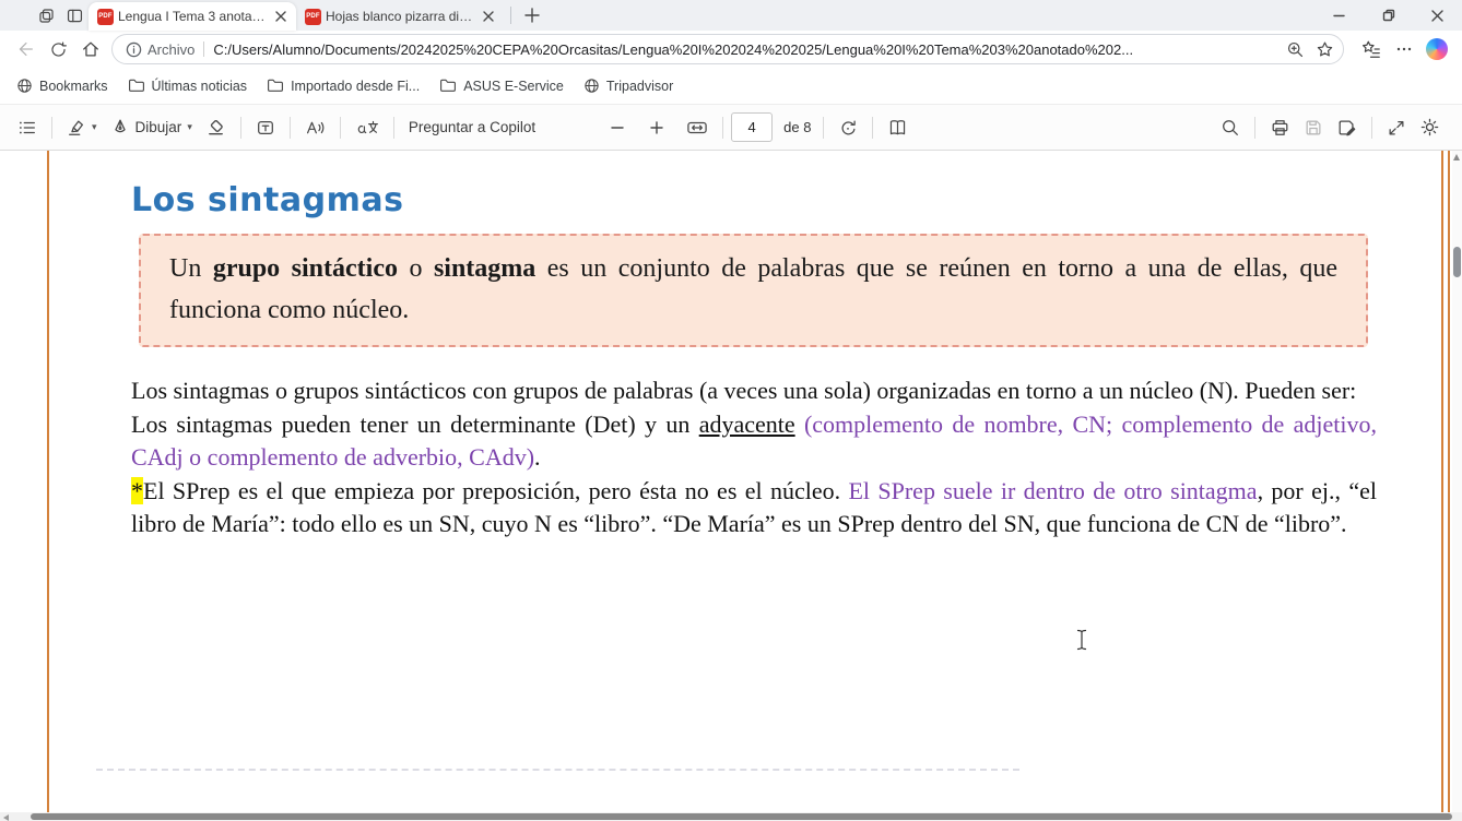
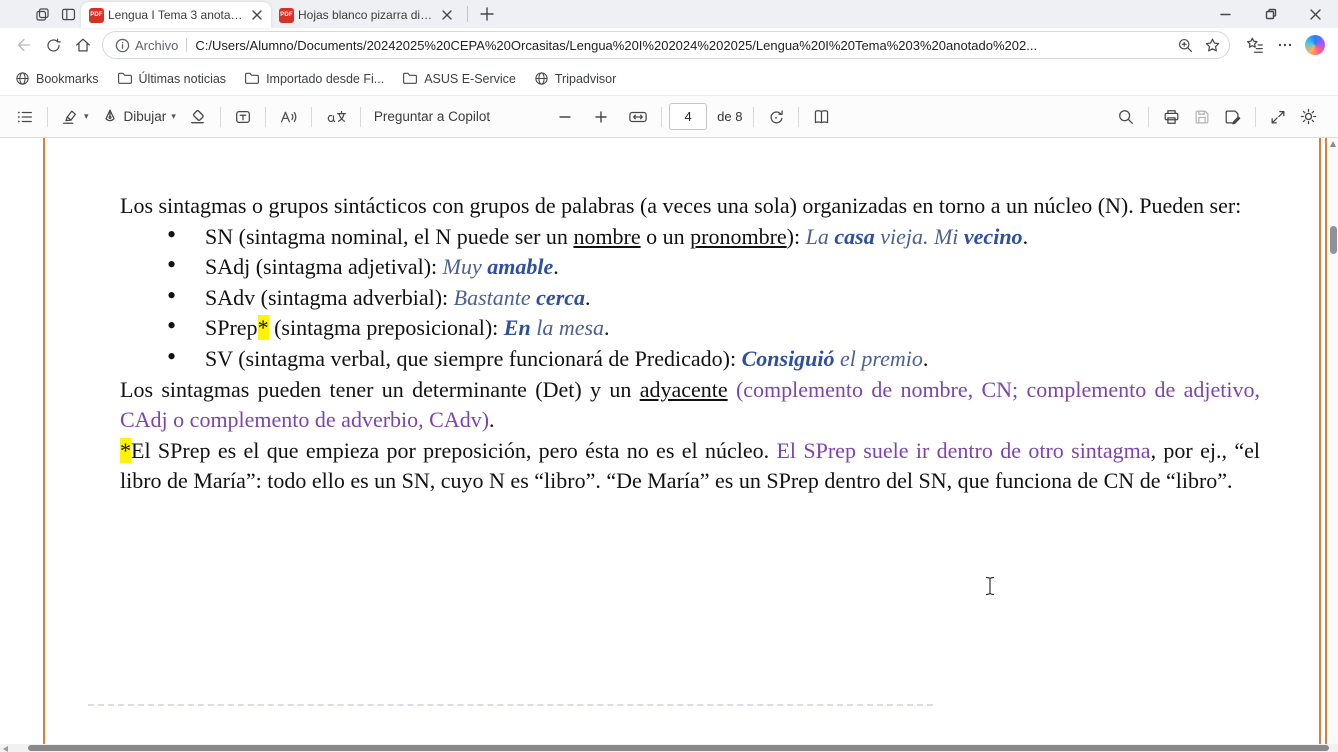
  Lengua I Tema 3 anotado
  Hojas blanco pizarra dista
  Archivo
  C:/Users/Alumno/Documents/20242025%20CEPA%20Orcasitas/Lengua%20I%202024%202025/Lengua%20I%20Tema%203%20anotado%202...
  Bookmarks
  Últimas noticias
  Importado desde Fi...
  ASUS E-Service
  Tripadvisor
  ▾
  Dibujar
  ▾
  Preguntar a Copilot
  4
  de 8
- Los sintagmas
- Un grupo sintáctico o sintagma es un conjunto de palabras que se reúnen en torno a una de ellas, que funciona como núcleo.
  Los sintagmas o grupos sintácticos con grupos de palabras (a veces una sola) organizadas en torno a un núcleo (N). Pueden ser:
+ SN (sintagma nominal, el N puede ser un nombre o un pronombre): La casa vieja. Mi vecino.
+ SAdj (sintagma adjetival): Muy amable.
+ SAdv (sintagma adverbial): Bastante cerca.
+ SPrep* (sintagma preposicional): En la mesa.
+ SV (sintagma verbal, que siempre funcionará de Predicado): Consiguió el premio.
  Los sintagmas pueden tener un determinante (Det) y un adyacente (complemento de nombre, CN; complemento de adjetivo, CAdj o complemento de adverbio, CAdv).
  *El SPrep es el que empieza por preposición, pero ésta no es el núcleo. El SPrep suele ir dentro de otro sintagma, por ej., “el libro de María”: todo ello es un SN, cuyo N es “libro”. “De María” es un SPrep dentro del SN, que funciona de CN de “libro”.
